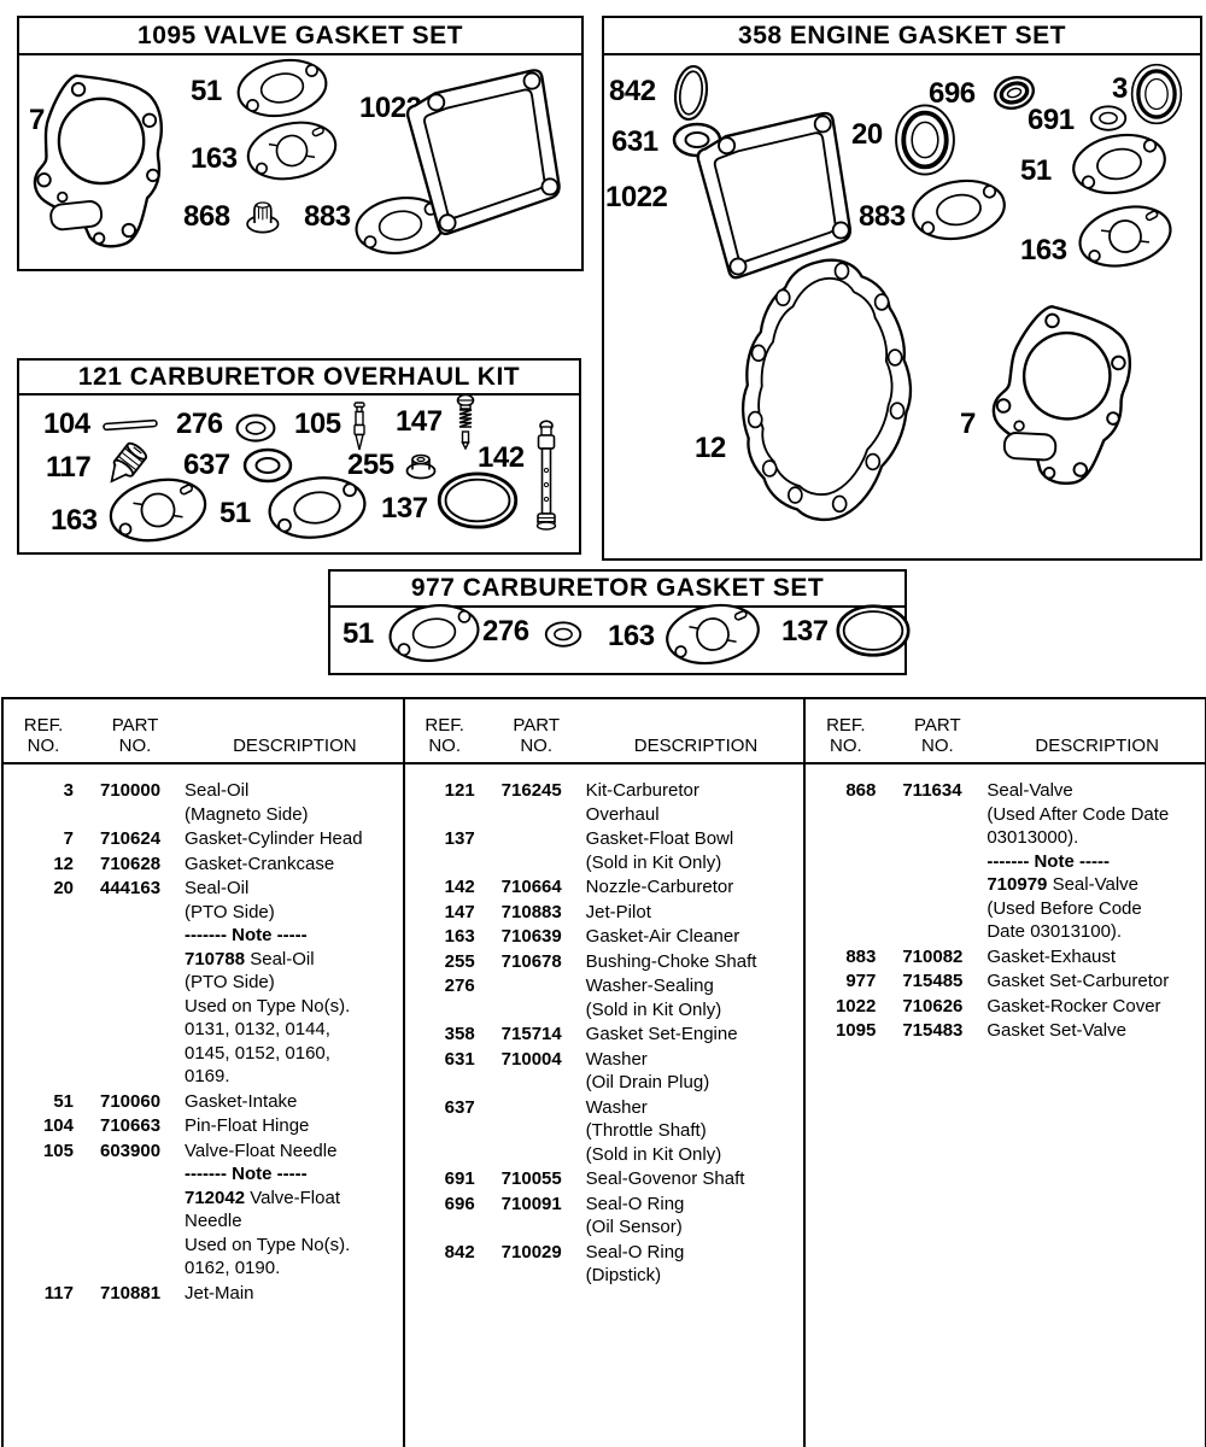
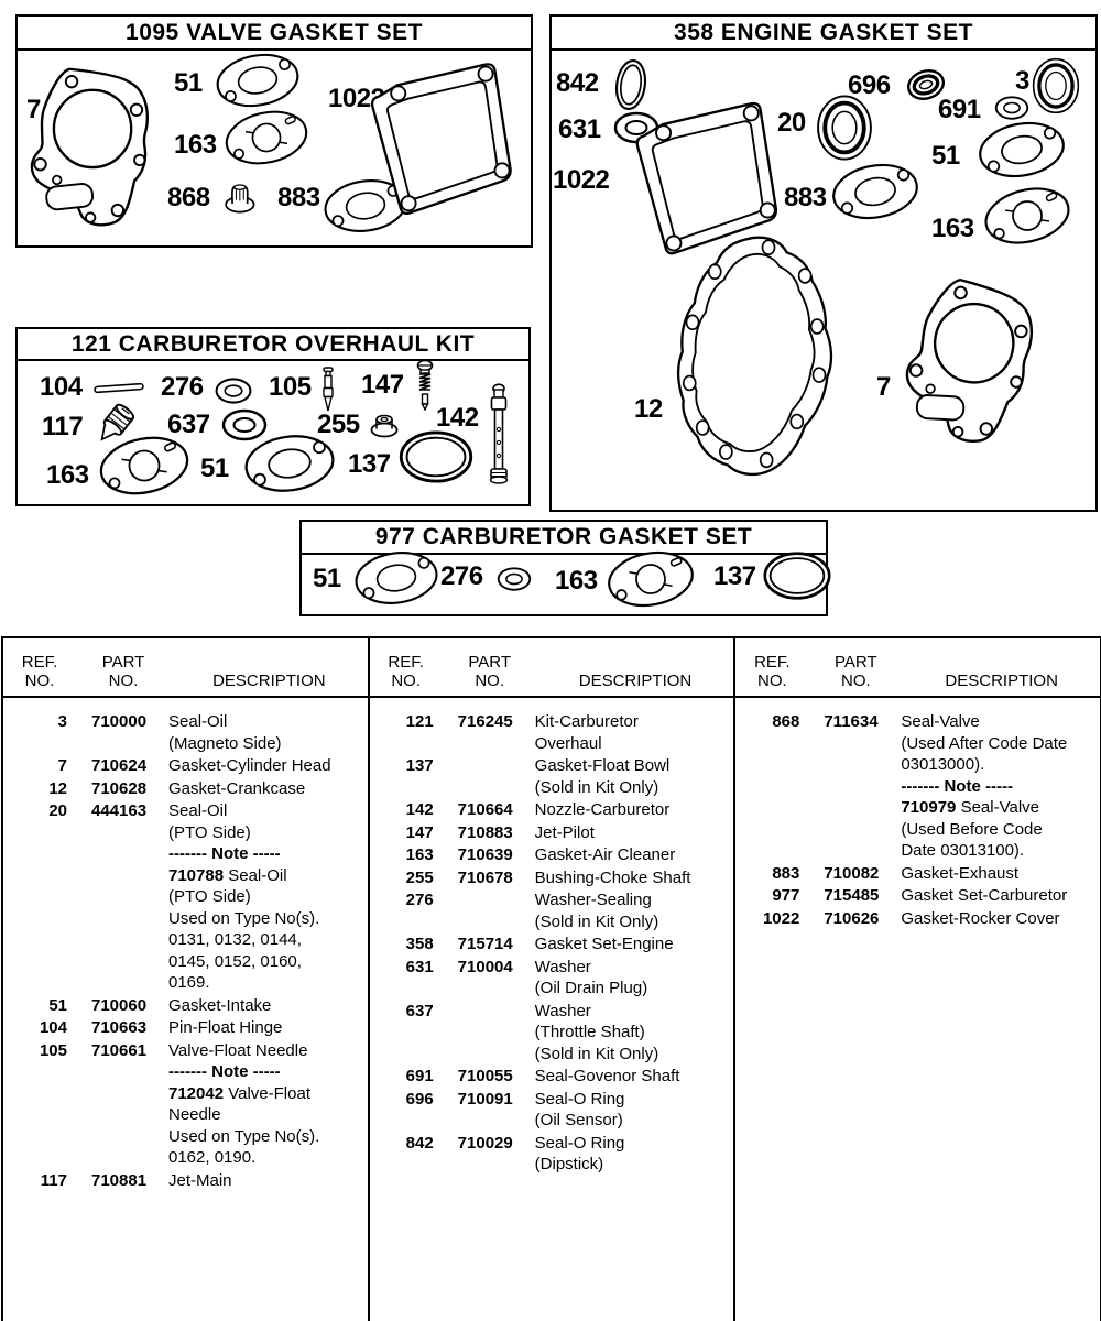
  1095 VALVE GASKET SET
  7
  51
  163
  868
  883
  102
  358 ENGINE GASKET SET
  842
  631
  1022
  20
  696
  3
  691
  51
  883
  163
  12
  7
  121 CARBURETOR OVERHAUL KIT
  104
  276
  105
  147
  117
  637
  255
  142
  163
  51
  137
  977 CARBURETOR GASKET SET
  51
  276
  163
  137
  REF.
  NO.
  PART
  NO.
  DESCRIPTION
  3
  710000
  Seal-Oil
  (Magneto Side)
  7
  710624
  Gasket-Cylinder Head
  12
  710628
  Gasket-Crankcase
  20
  444163
  Seal-Oil
  (PTO Side)
  ------- Note -----
  710788 Seal-Oil
  (PTO Side)
  Used on Type No(s).
  0131, 0132, 0144,
  0145, 0152, 0160,
  0169.
  51
  710060
  Gasket-Intake
  104
  710663
  Pin-Float Hinge
  105
- 603900
+ 710661
  Valve-Float Needle
  ------- Note -----
  712042 Valve-Float
  Needle
  Used on Type No(s).
  0162, 0190.
  117
  710881
  Jet-Main
  REF.
  NO.
  PART
  NO.
  DESCRIPTION
  121
  716245
  Kit-Carburetor
  Overhaul
  137
  Gasket-Float Bowl
  (Sold in Kit Only)
  142
  710664
  Nozzle-Carburetor
  147
  710883
  Jet-Pilot
  163
  710639
  Gasket-Air Cleaner
  255
  710678
  Bushing-Choke Shaft
  276
  Washer-Sealing
  (Sold in Kit Only)
  358
  715714
  Gasket Set-Engine
  631
  710004
  Washer
  (Oil Drain Plug)
  637
  Washer
  (Throttle Shaft)
  (Sold in Kit Only)
  691
  710055
  Seal-Govenor Shaft
  696
  710091
  Seal-O Ring
  (Oil Sensor)
  842
  710029
  Seal-O Ring
  (Dipstick)
  REF.
  NO.
  PART
  NO.
  DESCRIPTION
  868
  711634
  Seal-Valve
  (Used After Code Date
  03013000).
  ------- Note -----
  710979 Seal-Valve
  (Used Before Code
  Date 03013100).
  883
  710082
  Gasket-Exhaust
  977
  715485
  Gasket Set-Carburetor
  1022
  710626
  Gasket-Rocker Cover
- 1095
- 715483
- Gasket Set-Valve
